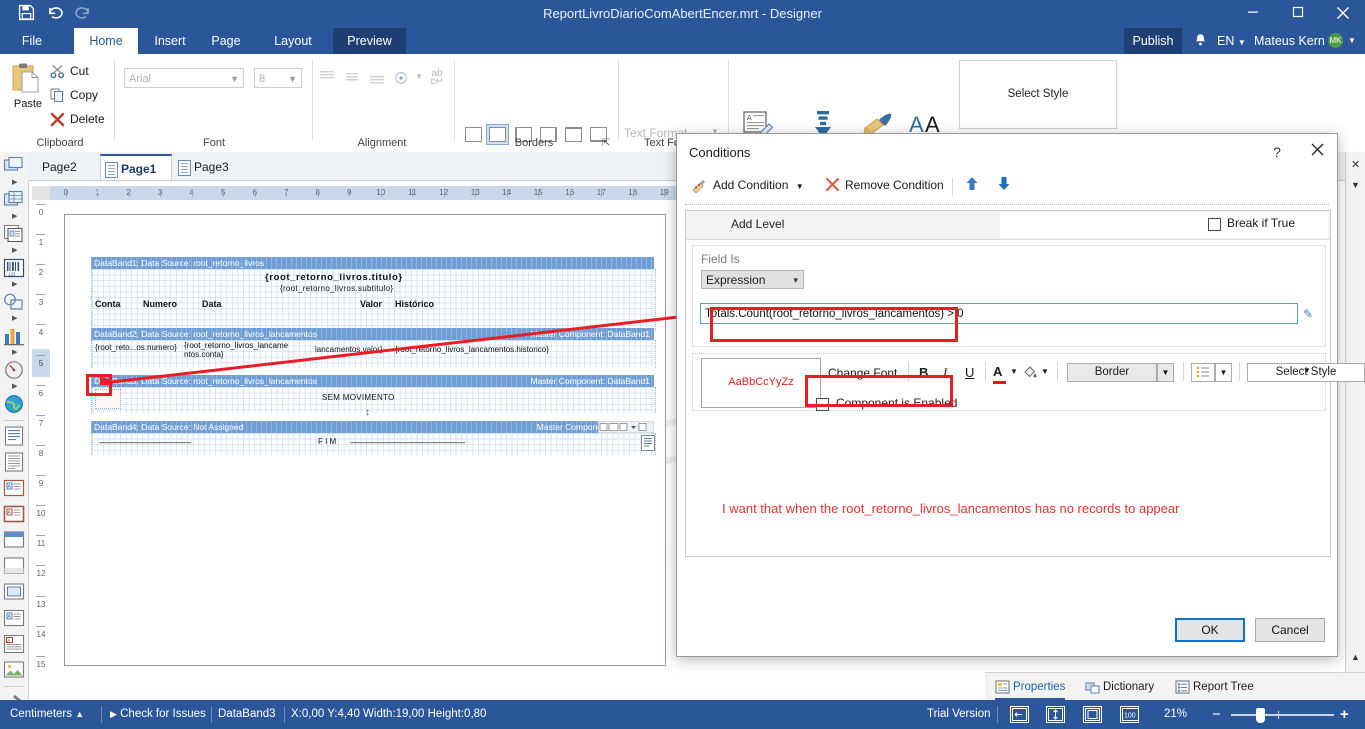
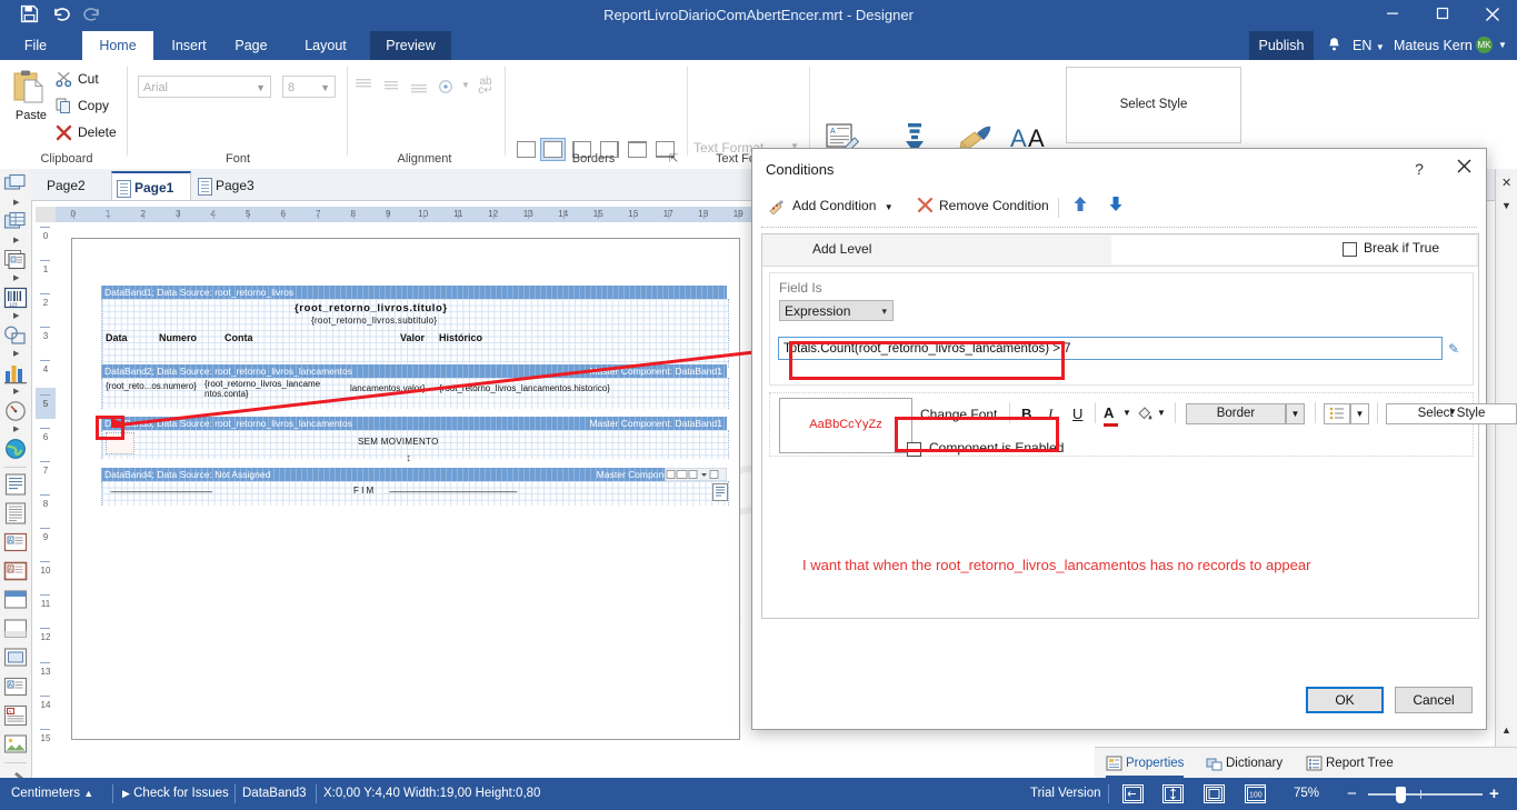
  ReportLivroDiarioComAbertEncer.mrt - Designer
  File
  Home
  Insert
  Page
  Layout
  Preview
  Publish
  EN ▼
  Mateus Kern
  MK
  ▼
  Paste
  Cut
  Copy
  Delete
  Clipboard
  Arial
  ▼
  8
  ▼
  Font
  ▼
  ab
  c↵
  Alignment
  Borders
  ⇱
  Text Form
  ▼
  A
  A
  Select Style
  Page2
  Page1
  Page3
  10
  11
  12
  13
  14
  15
  16
  17
  18
  19
  0
  1
  2
  3
  4
  5
  6
  7
  8
  9
  10
  11
  12
  13
  14
  15
  DataBand1; Data Source: root_retorno_livros
  {root_retorno_livros.titulo}
  {root_retorno_livros.subtitulo}
- Conta
+ Data
  Numero
- Data
+ Conta
  Valor
  Histórico
  DataBand2; Data Source: root_retorno_livros_lancamentos
  ster Component: DataBand1
  {root_reto...os.numero}
  {root_retorno_livros_lancame
  ntos.conta}
  lancamentos.valor}
  t_retorno_livros_lancamentos.historico}
  Data3; Data Source: root_retorno_livros_lancamentos
  Master Component: DataBand1
  SEM MOVIMENTO
  ↕
  DataBand4; Data Source: Not Assigned
  Master Compon
  -------------------------------------------------------
  F I M
  ---------------------------------------------------------------------
  ✕
  ▼
  ▲
  Properties
  Dictionary
  Report Tree
  Centimeters ▲
  ▶ Check for Issues
  DataBand3
  X:0,00 Y:4,40 Width:19,00 Height:0,80
  Trial Version
- 21%
+ 75%
  −
  +
  Conditions
  ?
  Add Condition ▼
  Remove Condition
  Add Level
  Break if True
  Field Is
  Expression
  ▾
- Totals.Count(root_retorno_livros_lancamentos) > 0
+ Totals.Count(root_retorno_livros_lancamentos) > 7
  ✎
  AaBbCcYyZz
  Change Font
  B
  I
  U
  A
  ▼
  ▼
  Border
  ▼
  ▼
  Select Style
  ▼
  Component is Enabled
  I want that when the root_retorno_livros_lancamentos has no records to appear
  OK
  Cancel
